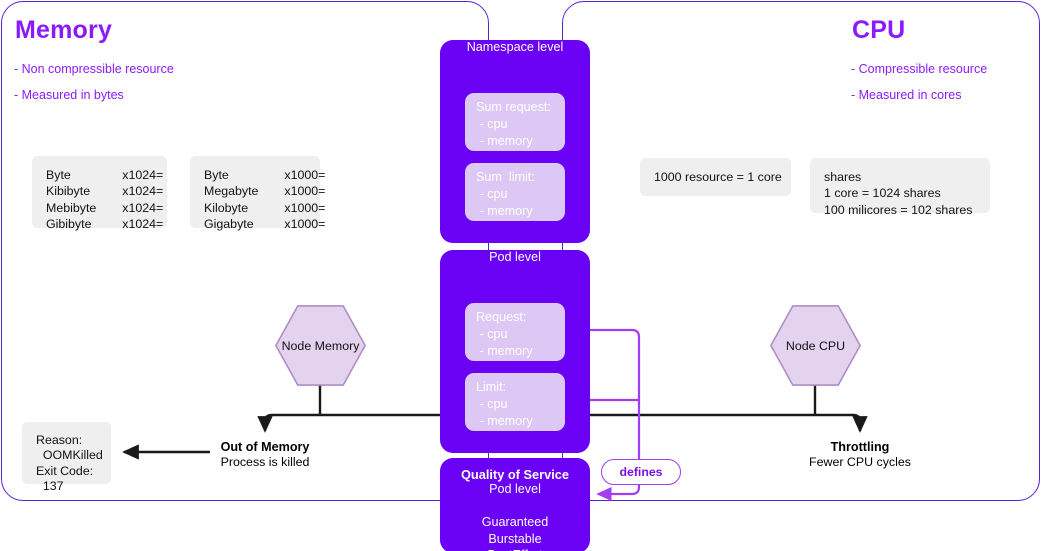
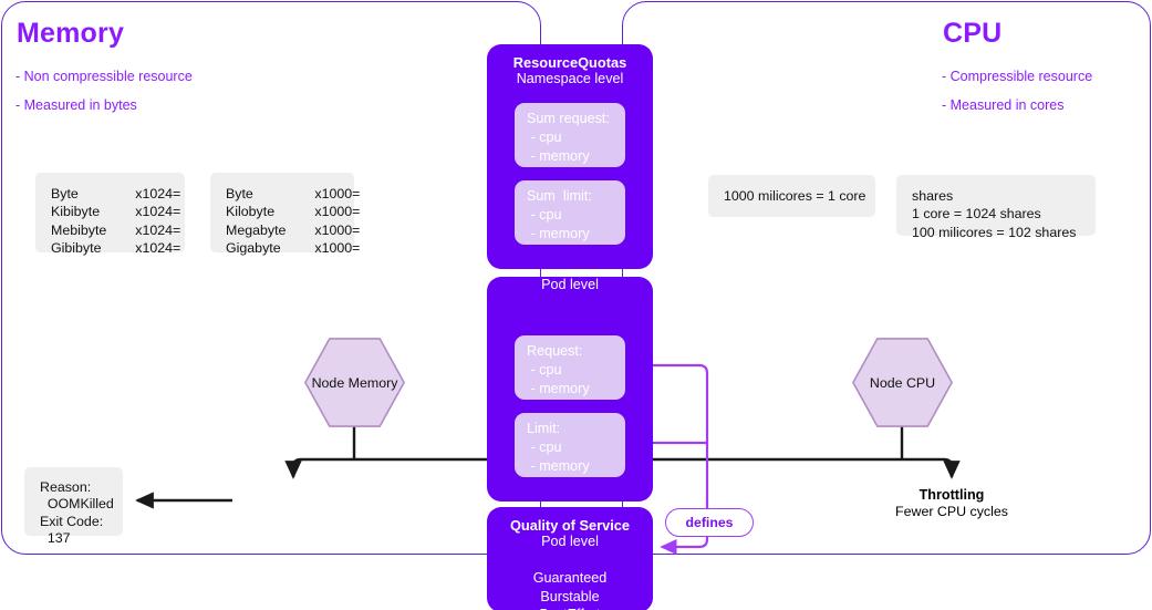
  Memory
  - Non compressible resource
  - Measured in bytes
  Byte
  x1024=
  Kibibyte
  x1024=
  Mebibyte
  x1024=
  Gibibyte
  x1024=
  Byte
  x1000=
- Megabyte
+ Kilobyte
  x1000=
- Kilobyte
+ Megabyte
  x1000=
  Gigabyte
  x1000=
  Node Memory
- Out of Memory
- Process is killed
  Reason:
  OOMKilled
  Exit Code:
  137
  CPU
  - Compressible resource
  - Measured in cores
- 1000 resource = 1 core
+ 1000 milicores = 1 core
  shares
  1 core = 1024 shares
  100 milicores = 102 shares
  Node CPU
  Throttling
  Fewer CPU cycles
+ ResourceQuotas
  Namespace level
  Sum request:
  - cpu
  - memory
  Sum limit:
  - cpu
  - memory
  Pod level
  Request:
  - cpu
  - memory
  Limit:
  - cpu
  - memory
  Quality of Service
  Pod level
  Guaranteed
  Burstable
  defines
